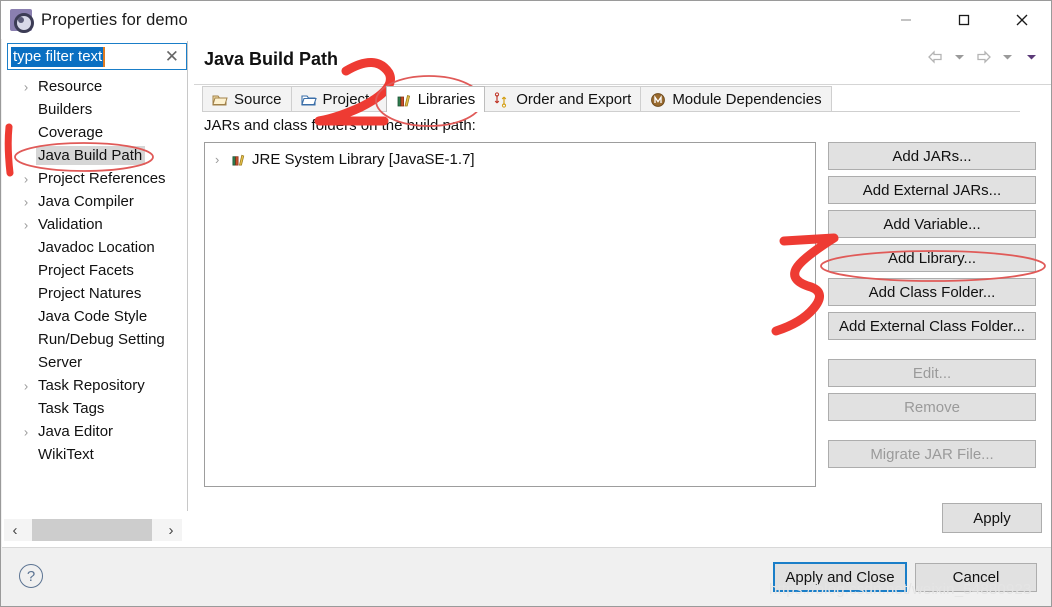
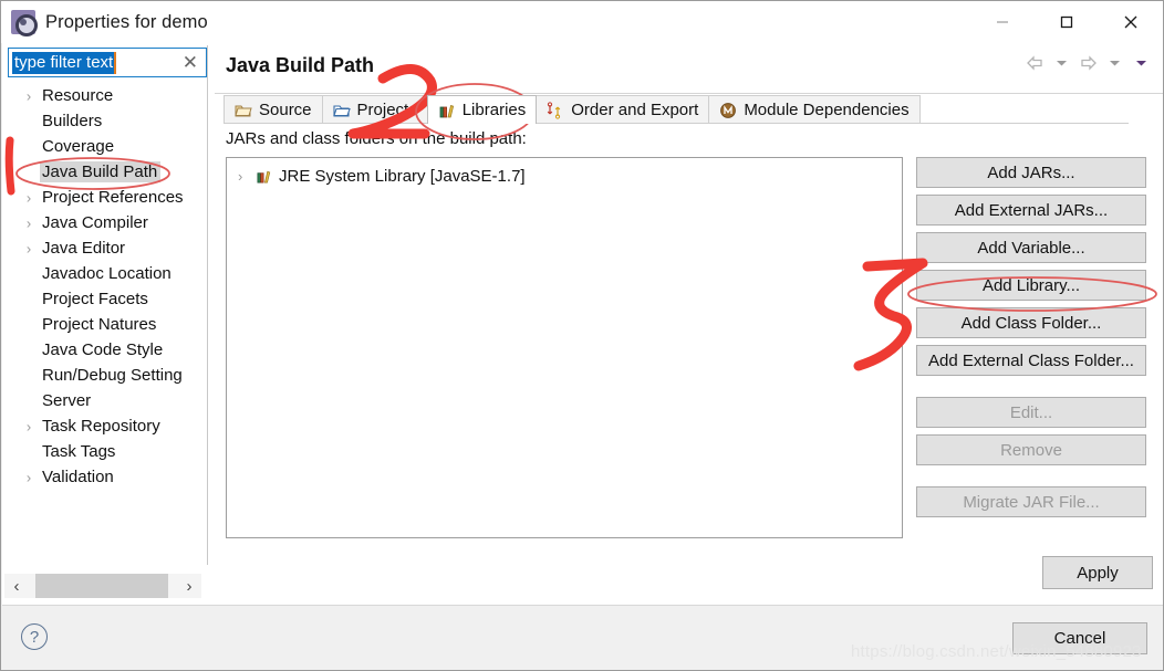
  Properties for demo
  type filter text
  ✕
  ›
  Resource
  Builders
  Coverage
  Java Build Path
  ›
  Project References
  ›
  Java Compiler
  ›
- Validation
+ Java Editor
  Javadoc Location
  Project Facets
  Project Natures
  Java Code Style
  Run/Debug Setting
  Server
  ›
  Task Repository
  Task Tags
  ›
- Java Editor
+ Validation
- WikiText
  ‹
  ›
  Java Build Path
  Source
  Projec
  Libraries
  Order and Export
  Module Dependencies
  ›
  JRE System Library [JavaSE-1.7]
  Add JARs...
  Add External JARs...
  Add Variable...
  Add Library...
  Add Class Folder...
  Add External Class Folder...
  Edit...
  Remove
  Migrate JAR File...
  Apply
  ?
- Apply and Close
  Cancel
  https://blog.csdn.net/weixin_54880923
